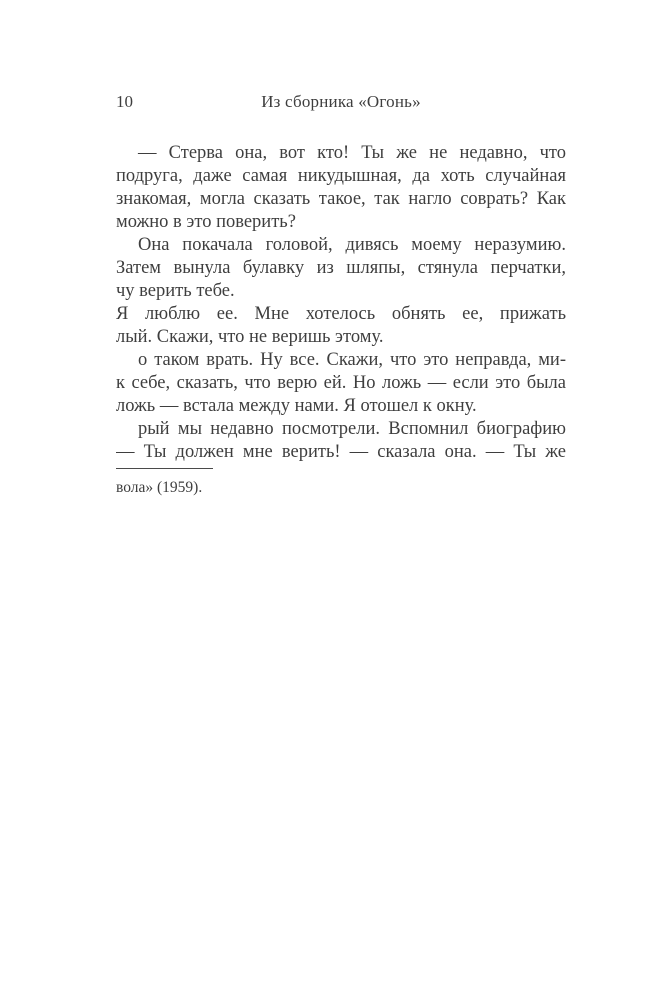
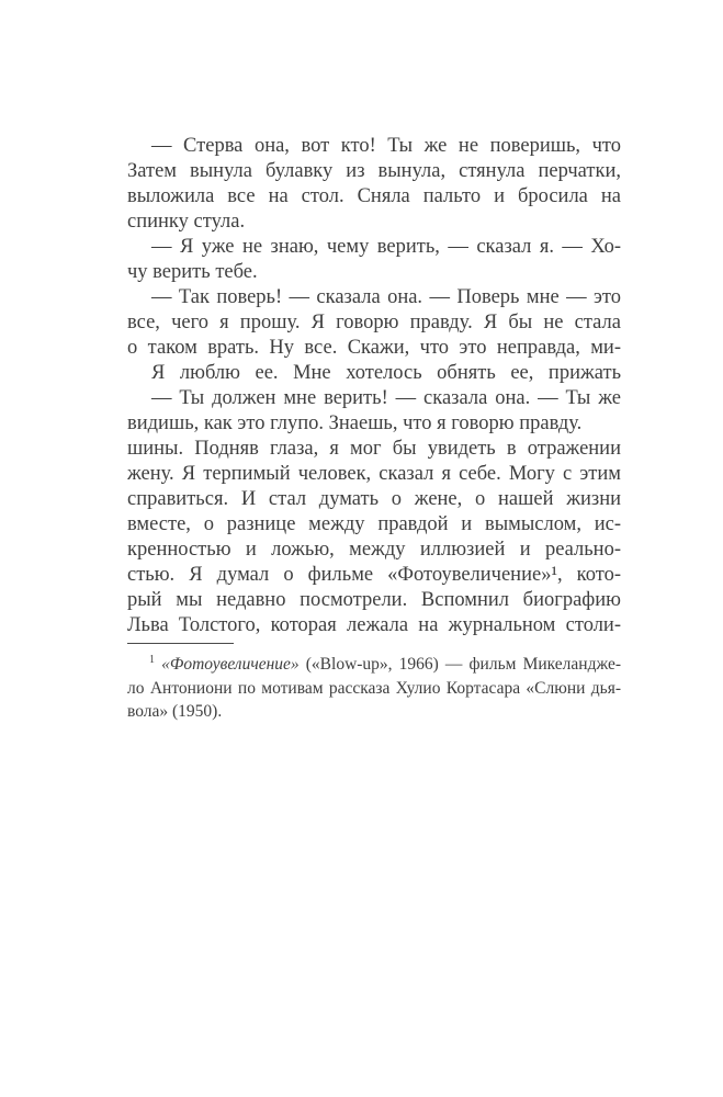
- 10
- Из сборника «Огонь»
- — Стерва она, вот кто! Ты же не недавно, что
+ — Стерва она, вот кто! Ты же не поверишь, что
- подруга, даже самая никудышная, да хоть случайная
- знакомая, могла сказать такое, так нагло соврать? Как
- можно в это поверить?
- Она покачала головой, дивясь моему неразумию.
- Затем вынула булавку из шляпы, стянула перчатки,
+ Затем вынула булавку из вынула, стянула перчатки,
+ выложила все на стол. Сняла пальто и бросила на
+ спинку стула.
+ — Я уже не знаю, чему верить, — сказал я. — Хо-
  чу верить тебе.
+ — Так поверь! — сказала она. — Поверь мне — это
+ все, чего я прошу. Я говорю правду. Я бы не стала
- Я люблю ее. Мне хотелось обнять ее, прижать
+ о таком врать. Ну все. Скажи, что это неправда, ми-
- лый. Скажи, что не веришь этому.
- о таком врать. Ну все. Скажи, что это неправда, ми-
+ Я люблю ее. Мне хотелось обнять ее, прижать
- к себе, сказать, что верю ей. Но ложь — если это была
- ложь — встала между нами. Я отошел к окну.
- рый мы недавно посмотрели. Вспомнил биографию
+ — Ты должен мне верить! — сказала она. — Ты же
+ видишь, как это глупо. Знаешь, что я говорю правду.
+ шины. Подняв глаза, я мог бы увидеть в отражении
+ жену. Я терпимый человек, сказал я себе. Могу с этим
+ справиться. И стал думать о жене, о нашей жизни
+ вместе, о разнице между правдой и вымыслом, ис-
+ кренностью и ложью, между иллюзией и реально-
+ стью. Я думал о фильме «Фотоувеличение»¹, кото-
- — Ты должен мне верить! — сказала она. — Ты же
+ рый мы недавно посмотрели. Вспомнил биографию
+ Льва Толстого, которая лежала на журнальном столи-
+ 1 «Фотоувеличение» («Blow-up», 1966) — фильм Микеландже-
+ ло Антониони по мотивам рассказа Хулио Кортасара «Слюни дья-
- вола» (1959).
+ вола» (1950).
